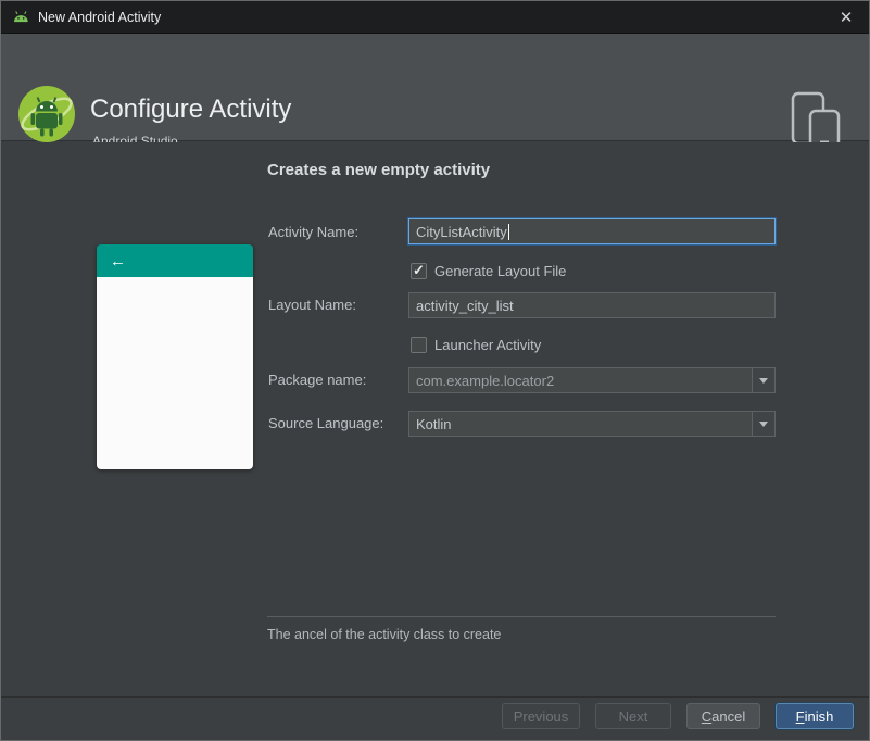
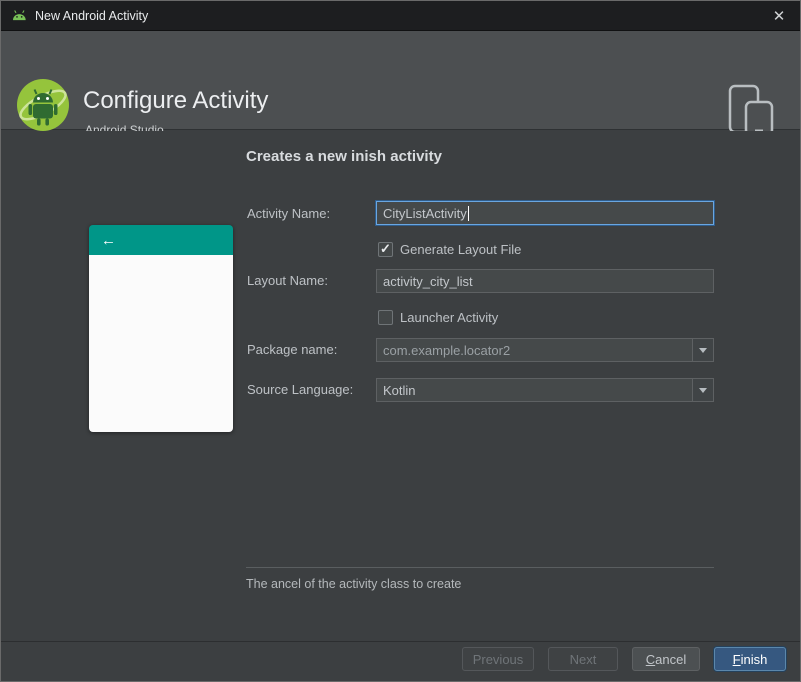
  New Android Activity
  ✕
  Configure Activity
  Android Studio
- Creates a new empty activity
+ Creates a new inish activity
  ←
  Activity Name:
  CityListActivity
  ✓
  Generate Layout File
  Layout Name:
  activity_city_list
  Launcher Activity
  Package name:
  com.example.locator2
  Source Language:
  Kotlin
  The ancel of the activity class to create
  Previous
  Next
  C
  ancel
  F
  inish
